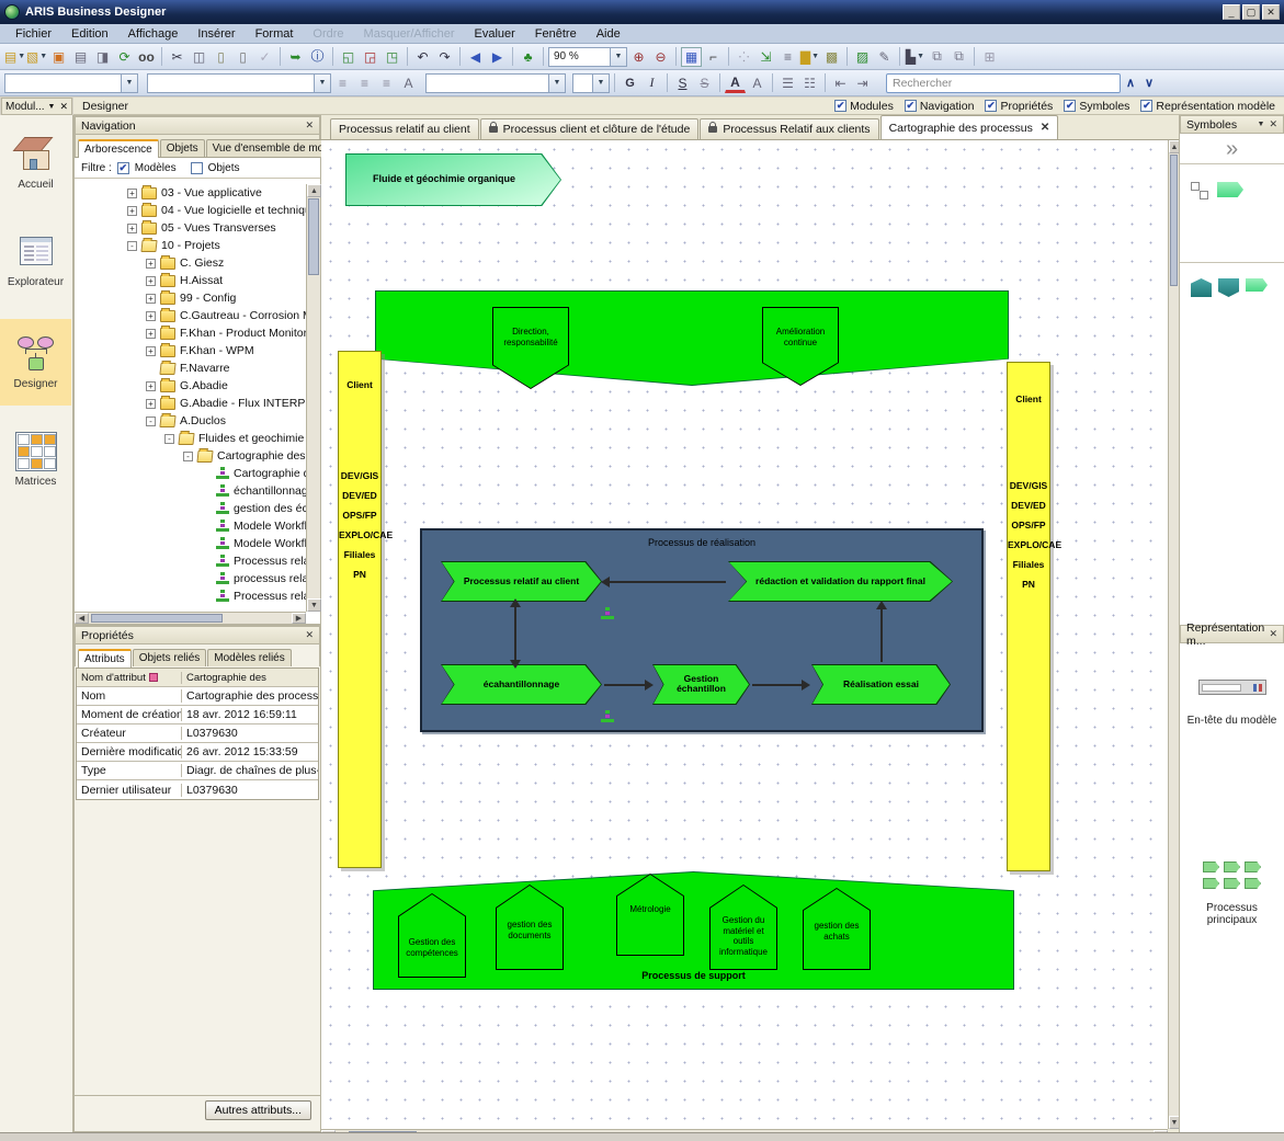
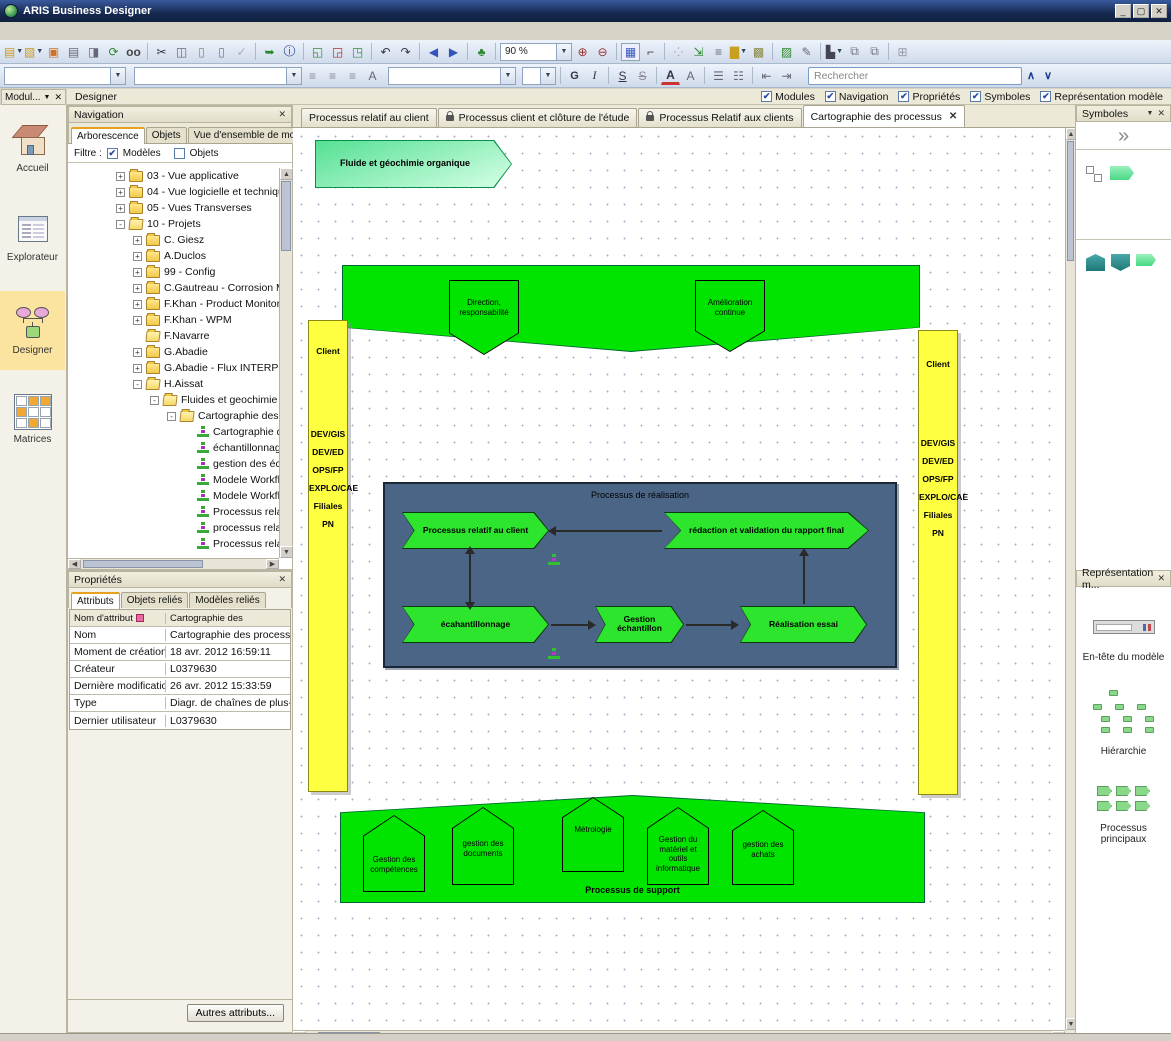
  ARIS Business Designer
  _
  ▢
  ✕
- Fichier
- Edition
- Affichage
- Insérer
- Format
- Ordre
- Masquer/Afficher
- Evaluer
- Fenêtre
- Aide
  ▤
  ▧
  ▣
  ▤
  ◨
  ⟳
  oo
  ✂
  ◫
  ▯
  ▯
  ✓
  ➥
  ⓘ
  ◱
  ◲
  ◳
  ↶
  ↷
  ◀
  ▶
  ♣
  90 %
  ⊕
  ⊖
  ▦
  ⌐
  ⁘
  ⇲
  ≡
  ▇
  ▩
  ▨
  ✎
  ▙
  ⧉
  ⧉
  ⊞
  ≡
  ≡
  ≡
  A
  G
  I
  S
  S
  A
  A
  ☰
  ☷
  ⇤
  ⇥
  Rechercher
  ∧
  ∨
  Modul...
  ✕
  Designer
  ✔
  Modules
  ✔
  Navigation
  ✔
  Propriétés
  ✔
  Symboles
  ✔
  Représentation modèle
  Accueil
  Explorateur
  Designer
  Matrices
  Navigation
  ✕
  Arborescence
  Objets
  Vue d'ensemble de m
  Filtre :
  ✔
  Modèles
  Objets
  +
  03 - Vue applicative
  +
  04 - Vue logicielle et techniq
  +
  05 - Vues Transverses
  -
  10 - Projets
  +
  C. Giesz
  +
- H.Aissat
+ A.Duclos
  +
  99 - Config
  +
  +
  F.Khan - Product Monito
  +
  F.Khan - WPM
  F.Navarre
  +
  G.Abadie
  +
  G.Abadie - Flux INTERP
  -
- A.Duclos
+ H.Aissat
  -
  Fluides et geochimie
  -
  Cartographie des
  Cartographie
  échantillonnag
  Propriétés
  ✕
  Attributs
  Objets reliés
  Modèles reliés
  Nom d'attribut
  Cartographie des
  Nom
  Cartographie des process
  Moment de création
  18 avr. 2012 16:59:11
  Créateur
  L0379630
  Dernière modificatio
  26 avr. 2012 15:33:59
  Type
  Diagr. de chaînes de plus
  Dernier utilisateur
  L0379630
  Autres attributs...
  Processus relatif au client
  Processus client et clôture de l'étude
  Processus Relatif aux clients
  Cartographie des processus
  ✕
  Fluide et géochimie organique
  Direction, responsabilité
  Amélioration continue
  Client
  DEV/GIS
  DEV/ED
  OPS/FP
  EXPLO/CAE
  Filiales
  PN
  Client
  DEV/GIS
  DEV/ED
  OPS/FP
  EXPLO/CAE
  Filiales
  PN
  Processus de réalisation
  Processus relatif au client
  rédaction et validation du rapport final
  écahantillonnage
  Gestion échantillon
  Réalisation essai
  Gestion des compétences
  gestion des documents
  Métrologie
  Gestion du matériel et outils informatique
  gestion des achats
  Processus de support
  Symboles
  ✕
  »
  Représentation m...
  ✕
  En-tête du modèle
+ Hiérarchie
  Processus principaux
